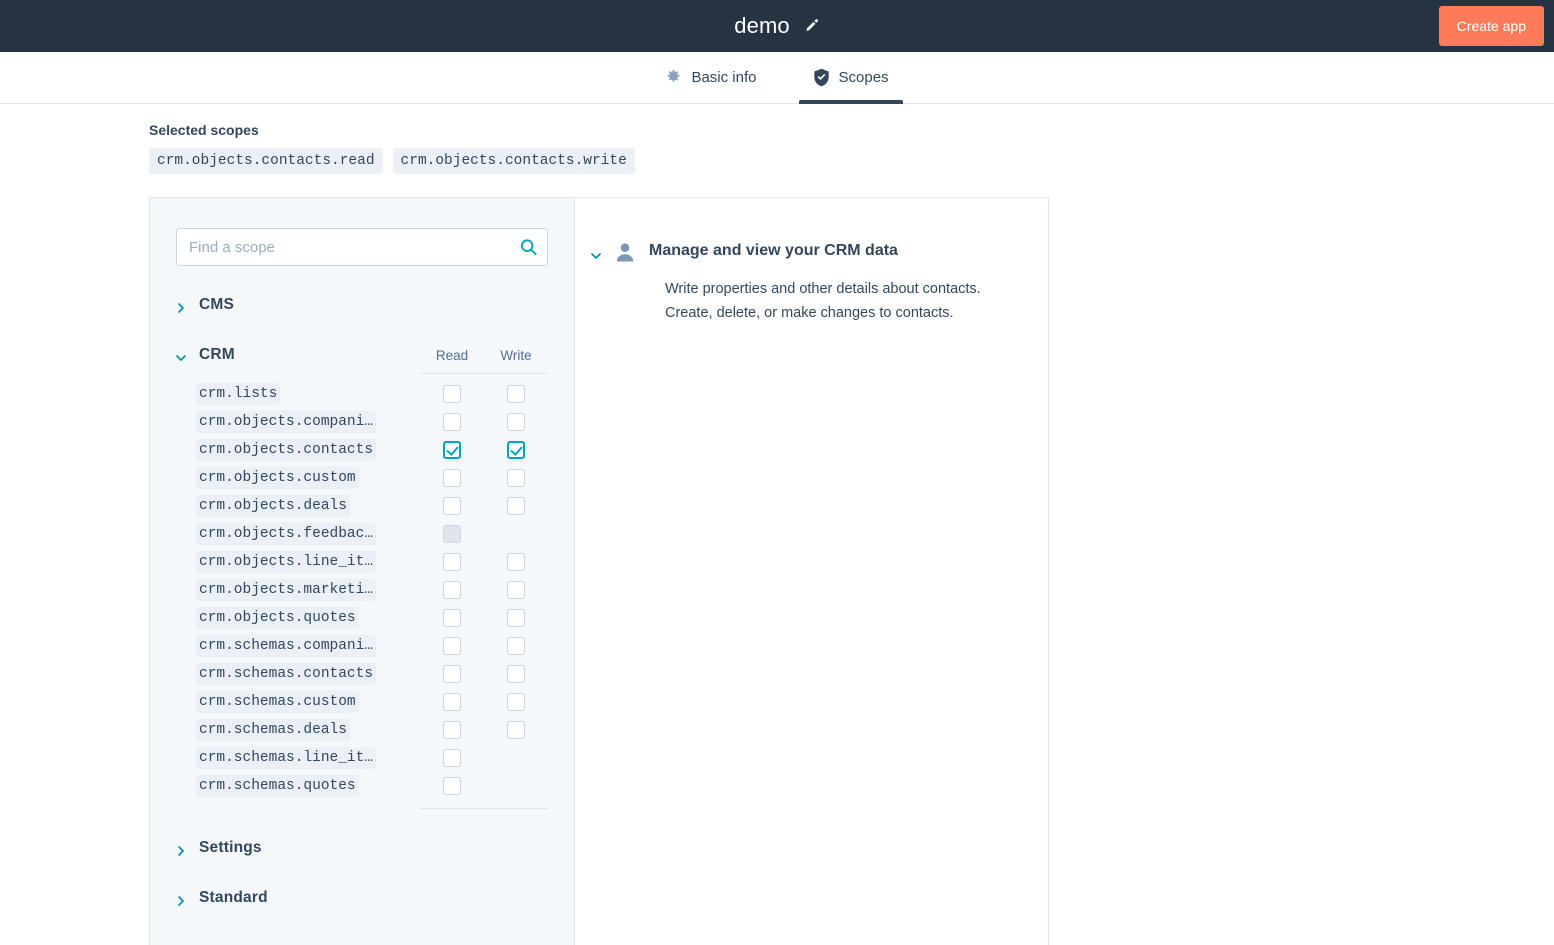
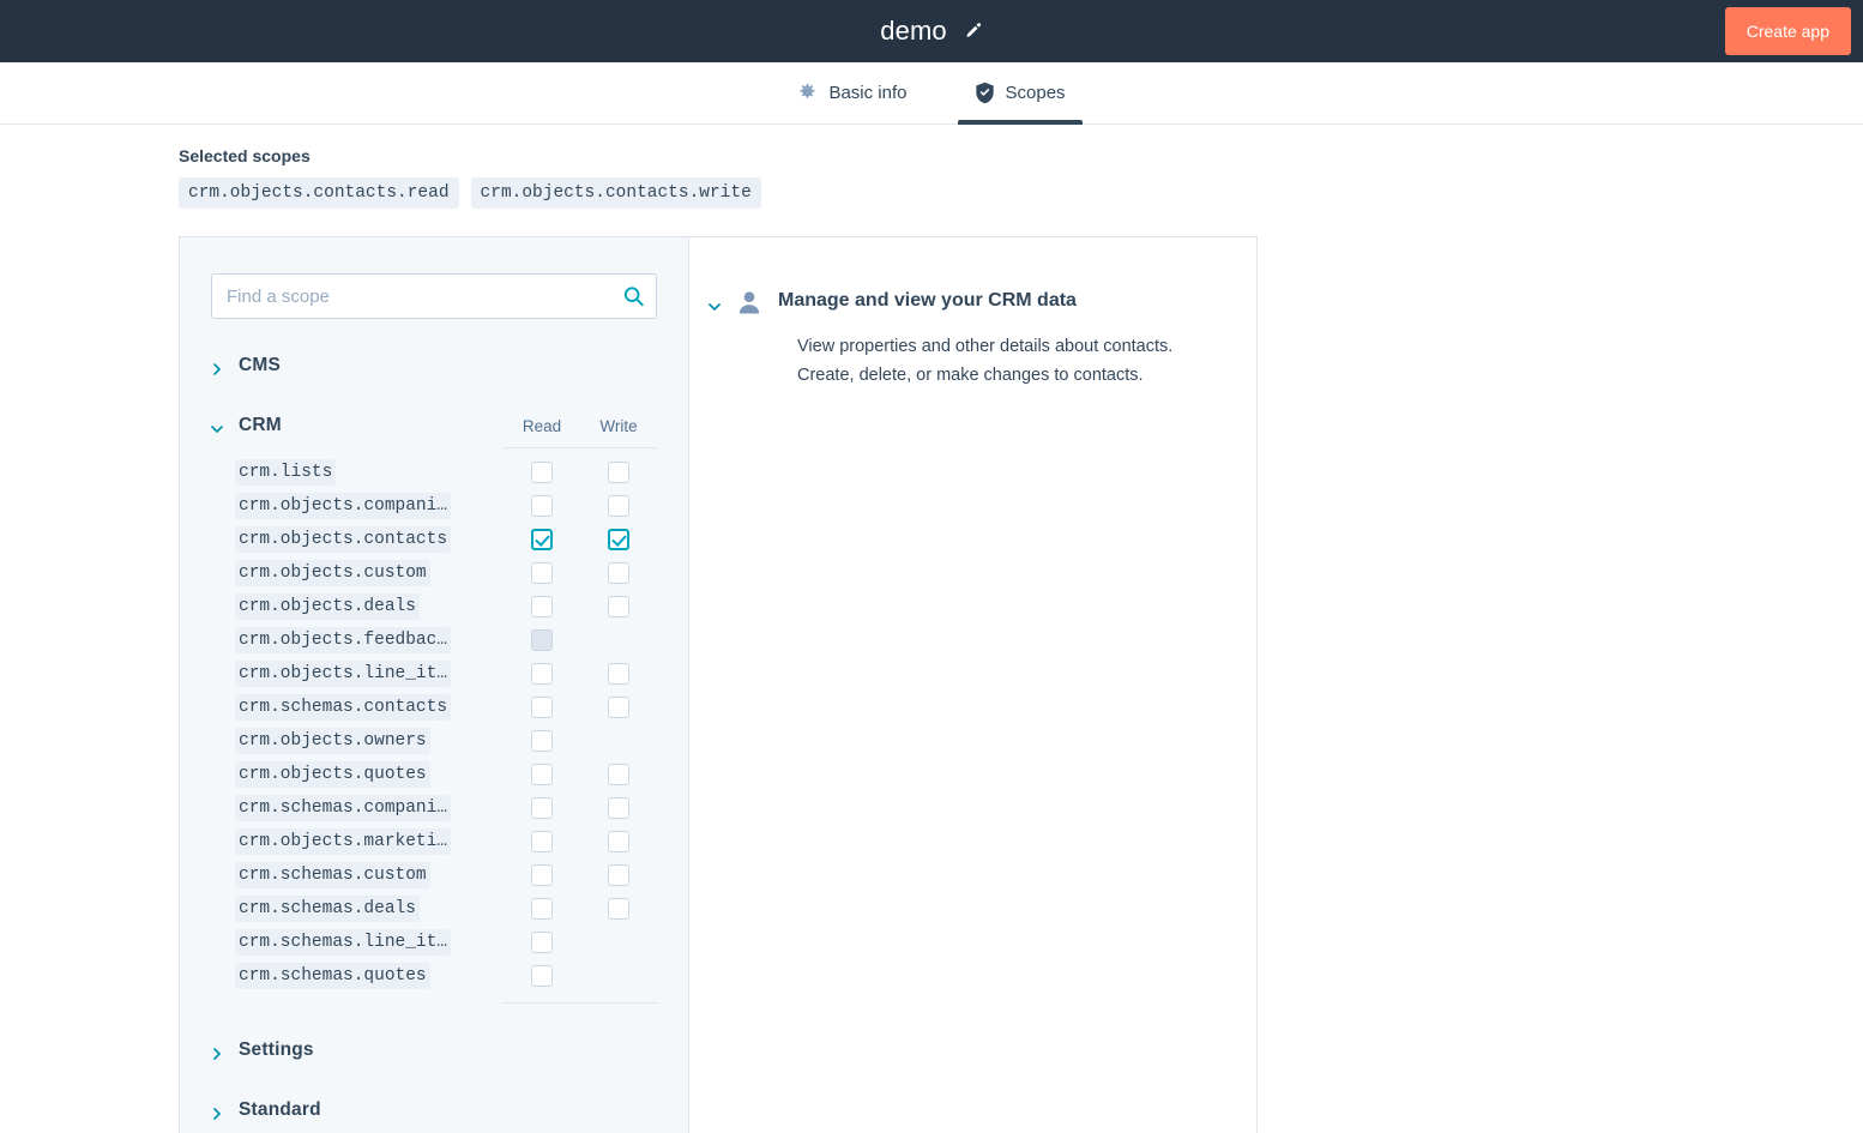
  demo
  Create app
  Basic info
  Scopes
  Selected scopes
  crm.objects.contacts.read
  crm.objects.contacts.write
  Find a scope
  CMS
  CRM
  Read
  Write
  crm.lists
  crm.objects.compani…
  crm.objects.contacts
  crm.objects.custom
  crm.objects.deals
  crm.objects.feedbac…
  crm.objects.line_it…
- crm.objects.marketi…
+ crm.schemas.contacts
+ crm.objects.owners
  crm.objects.quotes
  crm.schemas.compani…
- crm.schemas.contacts
+ crm.objects.marketi…
  crm.schemas.custom
  crm.schemas.deals
  crm.schemas.line_it…
  crm.schemas.quotes
  Settings
  Standard
  Manage and view your CRM data
- Write properties and other details about contacts.
+ View properties and other details about contacts.
  Create, delete, or make changes to contacts.
